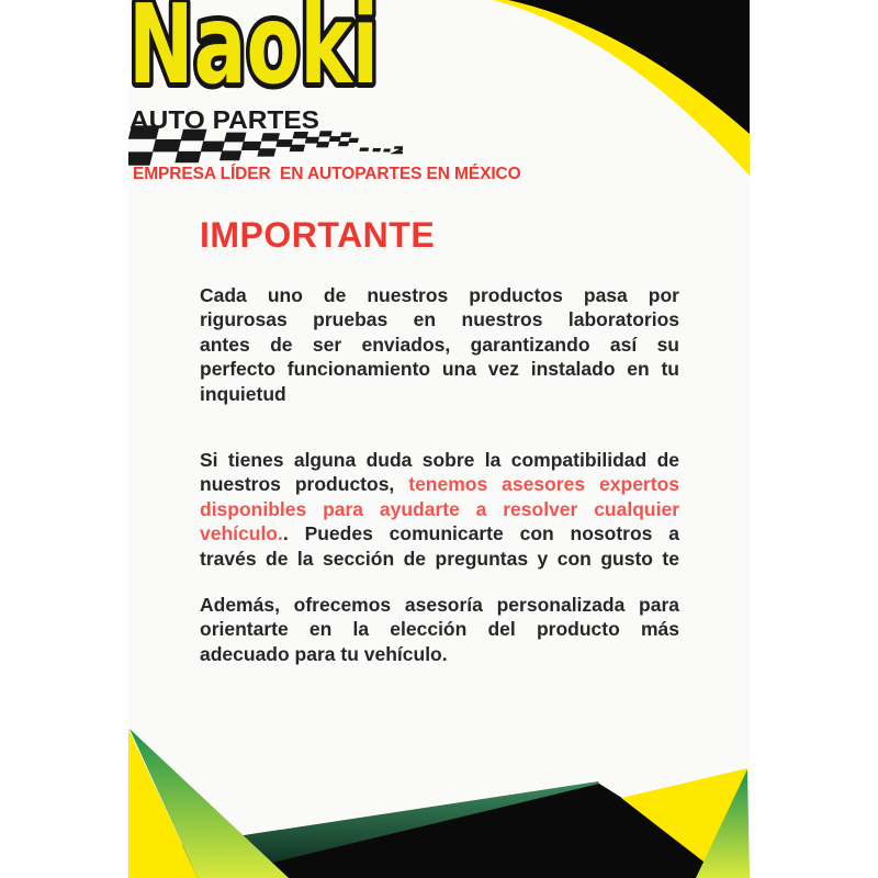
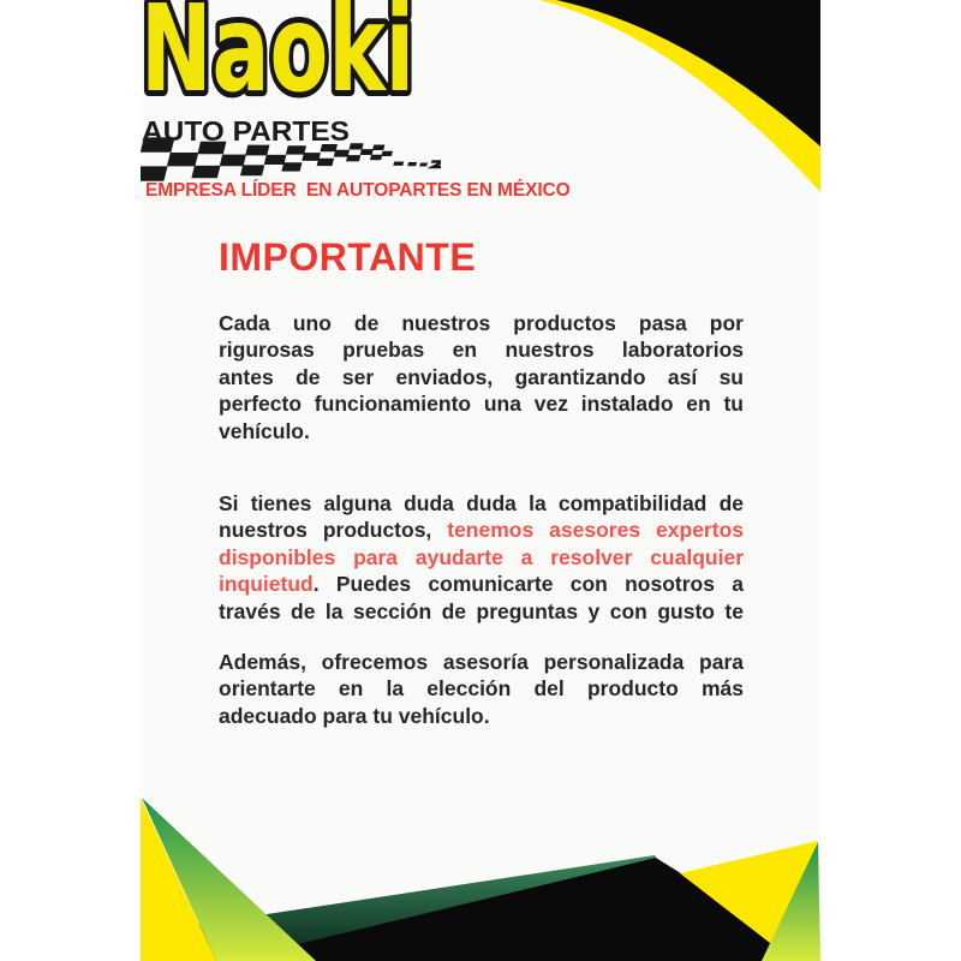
  Naoki
  AUTO PARTES
  EMPRESA LÍDER EN AUTOPARTES EN MÉXICO
  IMPORTANTE
  Cada uno de nuestros productos pasa por
  rigurosas pruebas en nuestros laboratorios
  antes de ser enviados, garantizando así su
  perfecto funcionamiento una vez instalado en tu
- inquietud
+ vehículo.
- Si tienes alguna duda sobre la compatibilidad de
+ Si tienes alguna duda duda la compatibilidad de
  nuestros productos, tenemos asesores expertos
  disponibles para ayudarte a resolver cualquier
- vehículo.. Puedes comunicarte con nosotros a
+ inquietud. Puedes comunicarte con nosotros a
  través de la sección de preguntas y con gusto te
  Además, ofrecemos asesoría personalizada para
  orientarte en la elección del producto más
  adecuado para tu vehículo.
